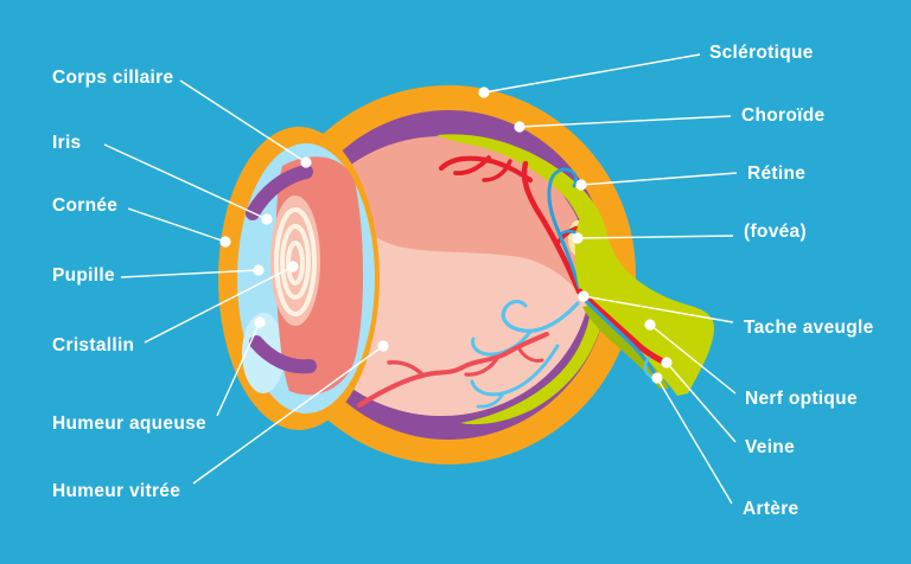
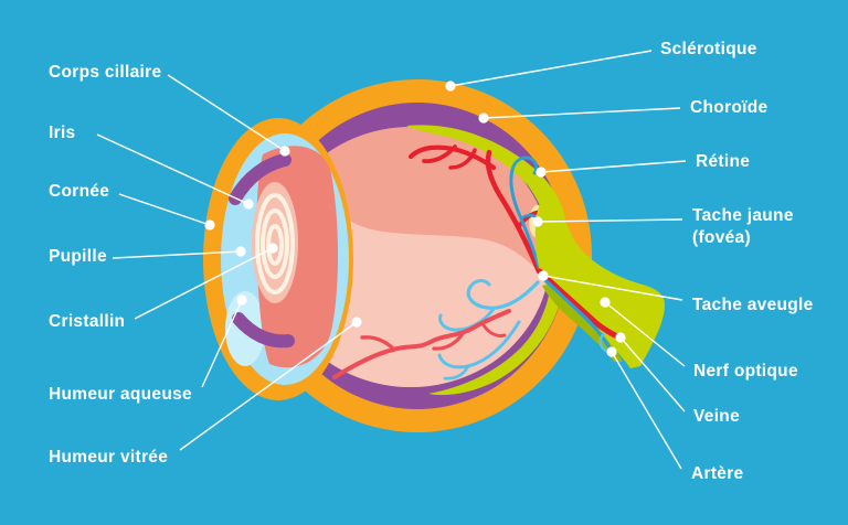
  Corps cillaire
  Iris
  Cornée
  Pupille
  Cristallin
  Humeur aqueuse
  Humeur vitrée
  Sclérotique
  Choroïde
  Rétine
+ Tache jaune
  (fovéa)
  Tache aveugle
  Nerf optique
  Veine
  Artère
